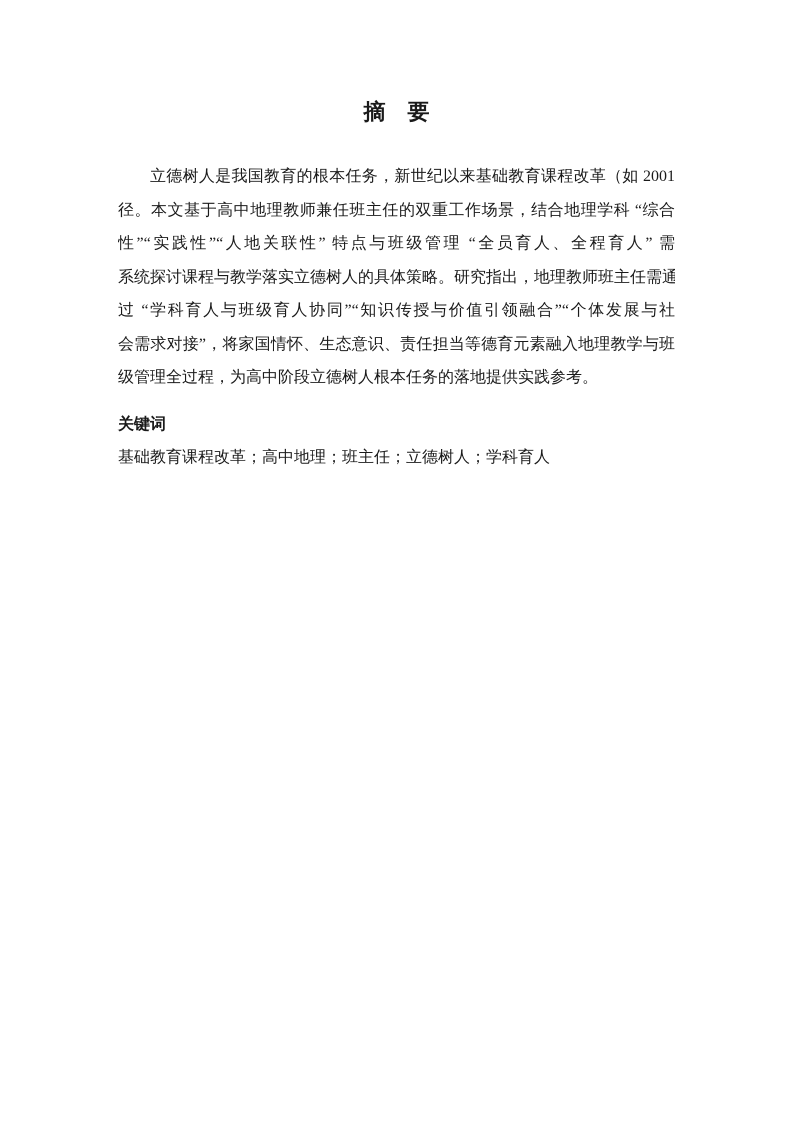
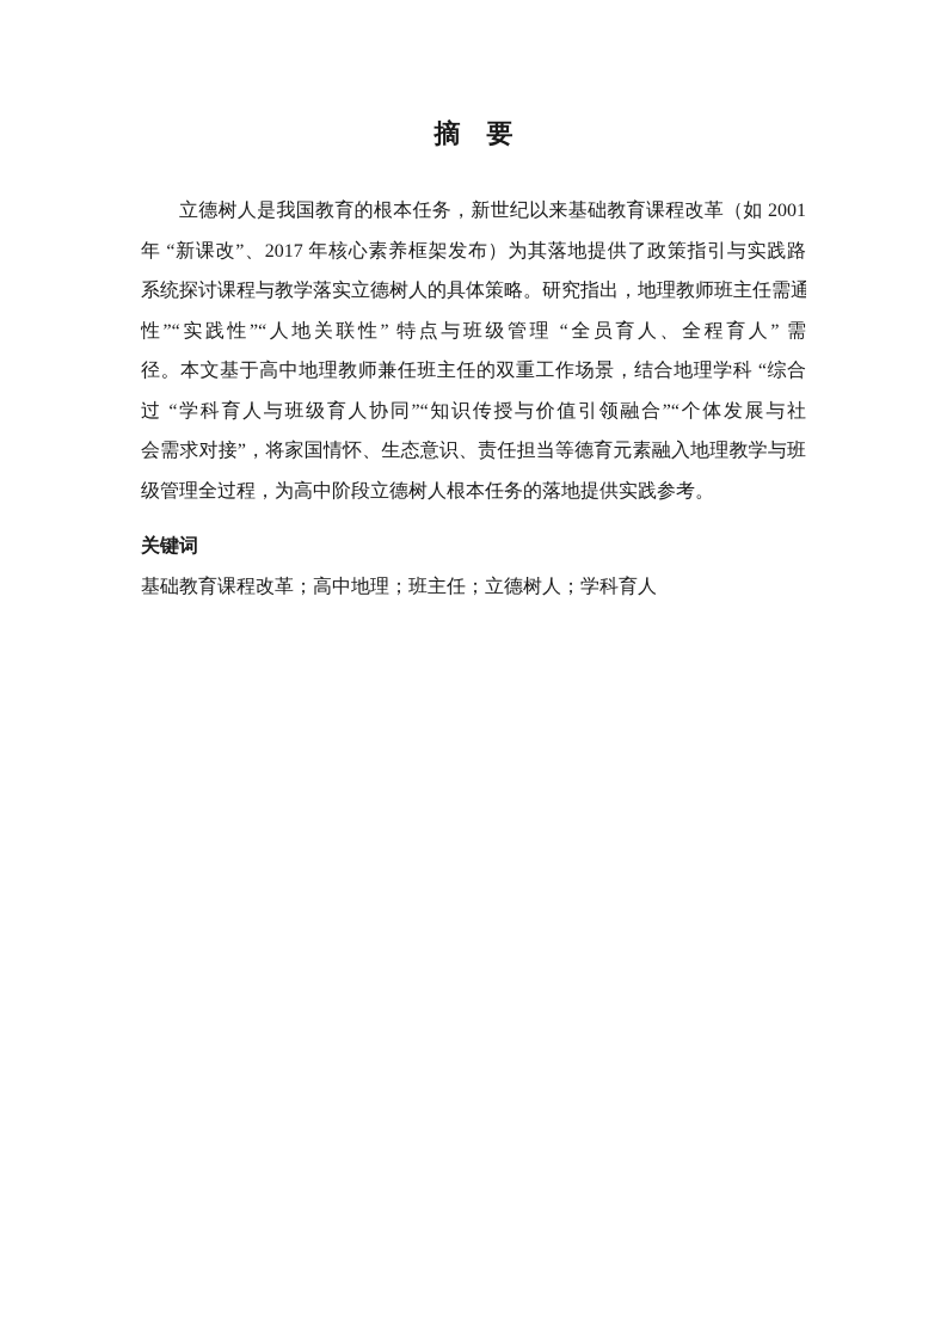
  摘 要
  立德树人是我国教育的根本任务，新世纪以来基础教育课程改革（如 2001
+ 年 “新课改”、2017 年核心素养框架发布）为其落地提供了政策指引与实践路
- 径。本文基于高中地理教师兼任班主任的双重工作场景，结合地理学科 “综合
+ 系统探讨课程与教学落实立德树人的具体策略。研究指出，地理教师班主任需通
  性”“实践性”“人地关联性” 特点与班级管理 “全员育人、全程育人” 需
- 系统探讨课程与教学落实立德树人的具体策略。研究指出，地理教师班主任需通
+ 径。本文基于高中地理教师兼任班主任的双重工作场景，结合地理学科 “综合
  过 “学科育人与班级育人协同”“知识传授与价值引领融合”“个体发展与社
  会需求对接”，将家国情怀、生态意识、责任担当等德育元素融入地理教学与班
  级管理全过程，为高中阶段立德树人根本任务的落地提供实践参考。
  关键词
  基础教育课程改革；高中地理；班主任；立德树人；学科育人
